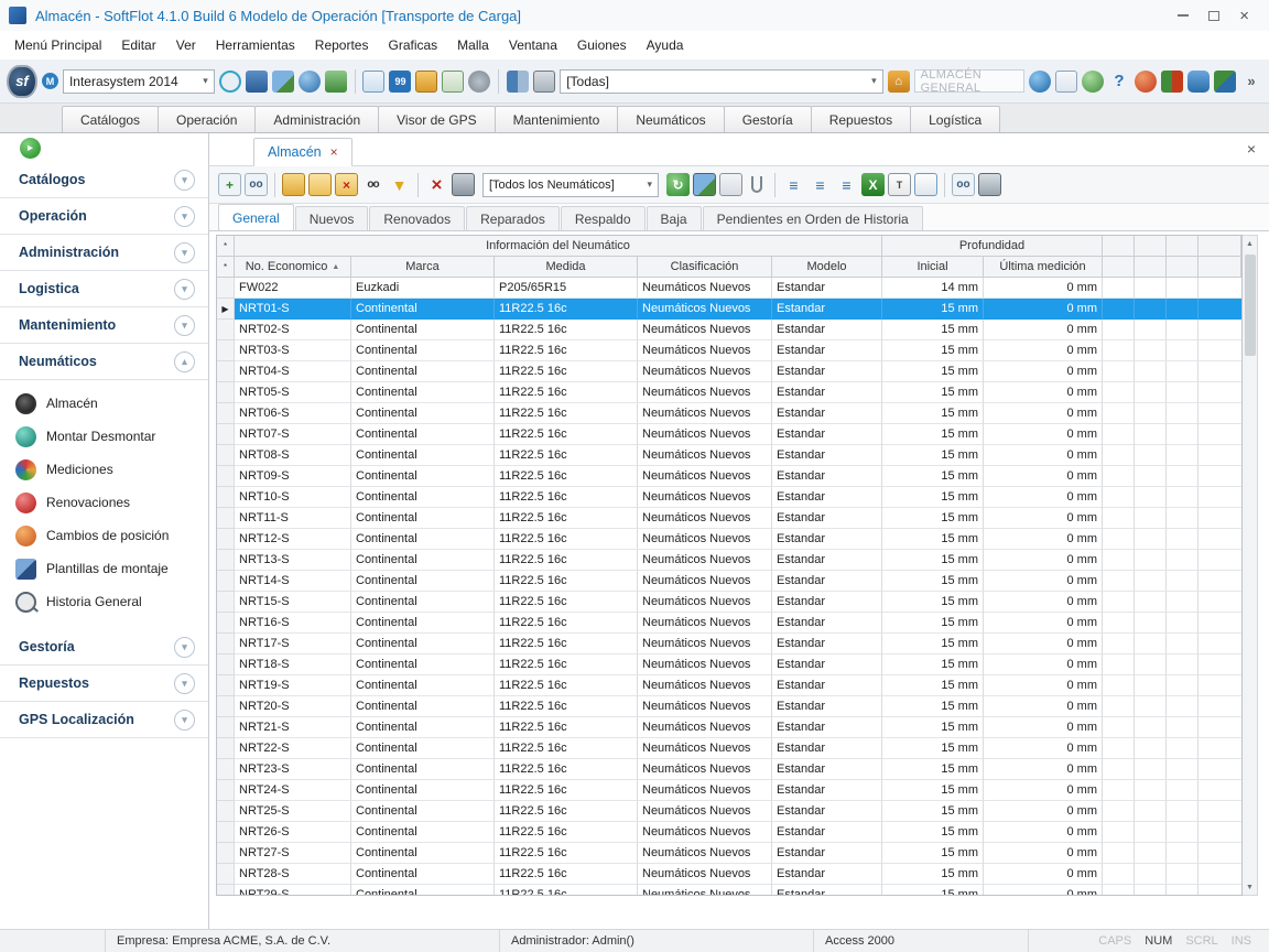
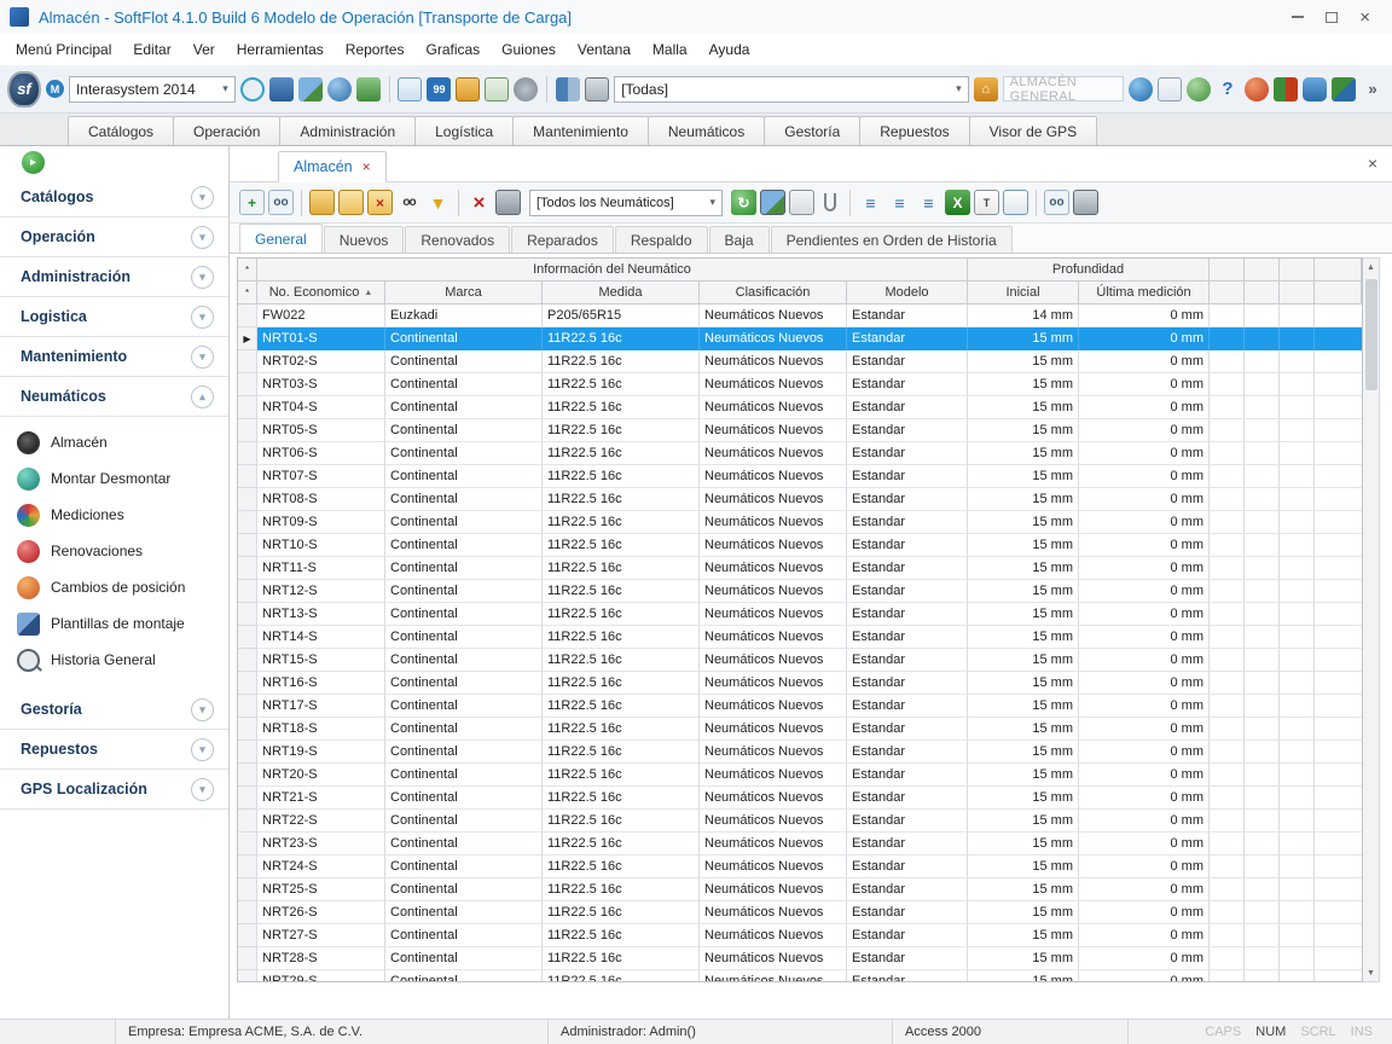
  Almacén - SoftFlot 4.1.0 Build 6 Modelo de Operación [Transporte de Carga]
  ×
  Menú Principal
  Editar
  Ver
  Herramientas
  Reportes
  Graficas
- Malla
+ Guiones
  Ventana
- Guiones
+ Malla
  Ayuda
  sf
  M
  Interasystem 2014
  ▾
  99
  [Todas]
  ▾
  ⌂
  ALMACÉN GENERAL
  ?
  »
  Catálogos
  Operación
  Administración
- Visor de GPS
+ Logística
  Mantenimiento
  Neumáticos
  Gestoría
  Repuestos
- Logística
+ Visor de GPS
  ▸
  Catálogos
  ▾
  Operación
  ▾
  Administración
  ▾
  Logistica
  ▾
  Mantenimiento
  ▾
  Neumáticos
  ▴
  Almacén
  Montar Desmontar
  Mediciones
  Renovaciones
  Cambios de posición
  Plantillas de montaje
  Historia General
  Gestoría
  ▾
  Repuestos
  ▾
  GPS Localización
  ▾
  Almacén
  ×
  ×
  +
  oo
  ×
  oo
  ▼
  ×
  [Todos los Neumáticos]
  ▾
  ↻
  ≡
  ≡
  ≡
  X
  T
  oo
  General
  Nuevos
  Renovados
  Reparados
  Respaldo
  Baja
  Pendientes en Orden de Historia
  *
  Información del Neumático
  Profundidad
  *
  No. Economico
  Marca
  Medida
  Clasificación
  Modelo
  Inicial
  Última medición
  FW022
  Euzkadi
  P205/65R15
  Neumáticos Nuevos
  Estandar
  14 mm
  0 mm
  ▶
  NRT01-S
  Continental
  11R22.5 16c
  Neumáticos Nuevos
  Estandar
  15 mm
  0 mm
  NRT02-S
  Continental
  11R22.5 16c
  Neumáticos Nuevos
  Estandar
  15 mm
  0 mm
  NRT03-S
  Continental
  11R22.5 16c
  Neumáticos Nuevos
  Estandar
  15 mm
  0 mm
  NRT04-S
  Continental
  11R22.5 16c
  Neumáticos Nuevos
  Estandar
  15 mm
  0 mm
  NRT05-S
  Continental
  11R22.5 16c
  Neumáticos Nuevos
  Estandar
  15 mm
  0 mm
  NRT06-S
  Continental
  11R22.5 16c
  Neumáticos Nuevos
  Estandar
  15 mm
  0 mm
  NRT07-S
  Continental
  11R22.5 16c
  Neumáticos Nuevos
  Estandar
  15 mm
  0 mm
  NRT08-S
  Continental
  11R22.5 16c
  Neumáticos Nuevos
  Estandar
  15 mm
  0 mm
  NRT09-S
  Continental
  11R22.5 16c
  Neumáticos Nuevos
  Estandar
  15 mm
  0 mm
  NRT10-S
  Continental
  11R22.5 16c
  Neumáticos Nuevos
  Estandar
  15 mm
  0 mm
  NRT11-S
  Continental
  11R22.5 16c
  Neumáticos Nuevos
  Estandar
  15 mm
  0 mm
  NRT12-S
  Continental
  11R22.5 16c
  Neumáticos Nuevos
  Estandar
  15 mm
  0 mm
  NRT13-S
  Continental
  11R22.5 16c
  Neumáticos Nuevos
  Estandar
  15 mm
  0 mm
  NRT14-S
  Continental
  11R22.5 16c
  Neumáticos Nuevos
  Estandar
  15 mm
  0 mm
  NRT15-S
  Continental
  11R22.5 16c
  Neumáticos Nuevos
  Estandar
  15 mm
  0 mm
  NRT16-S
  Continental
  11R22.5 16c
  Neumáticos Nuevos
  Estandar
  15 mm
  0 mm
  NRT17-S
  Continental
  11R22.5 16c
  Neumáticos Nuevos
  Estandar
  15 mm
  0 mm
  NRT18-S
  Continental
  11R22.5 16c
  Neumáticos Nuevos
  Estandar
  15 mm
  0 mm
  NRT19-S
  Continental
  11R22.5 16c
  Neumáticos Nuevos
  Estandar
  15 mm
  0 mm
  NRT20-S
  Continental
  11R22.5 16c
  Neumáticos Nuevos
  Estandar
  15 mm
  0 mm
  NRT21-S
  Continental
  11R22.5 16c
  Neumáticos Nuevos
  Estandar
  15 mm
  0 mm
  NRT22-S
  Continental
  11R22.5 16c
  Neumáticos Nuevos
  Estandar
  15 mm
  0 mm
  NRT23-S
  Continental
  11R22.5 16c
  Neumáticos Nuevos
  Estandar
  15 mm
  0 mm
  NRT24-S
  Continental
  11R22.5 16c
  Neumáticos Nuevos
  Estandar
  15 mm
  0 mm
  NRT25-S
  Continental
  11R22.5 16c
  Neumáticos Nuevos
  Estandar
  15 mm
  0 mm
  NRT26-S
  Continental
  11R22.5 16c
  Neumáticos Nuevos
  Estandar
  15 mm
  0 mm
  NRT27-S
  Continental
  11R22.5 16c
  Neumáticos Nuevos
  Estandar
  15 mm
  0 mm
  NRT28-S
  Continental
  11R22.5 16c
  Neumáticos Nuevos
  Estandar
  15 mm
  0 mm
  Empresa: Empresa ACME, S.A. de C.V.
  Administrador: Admin()
  Access 2000
  CAPS
  NUM
  SCRL
  INS
